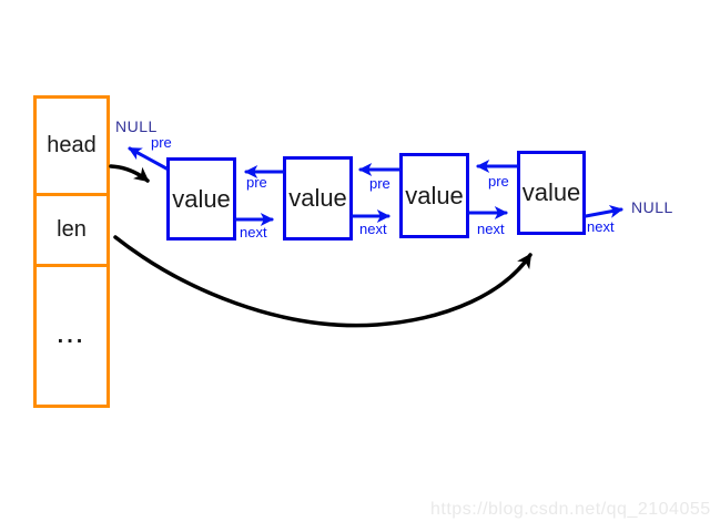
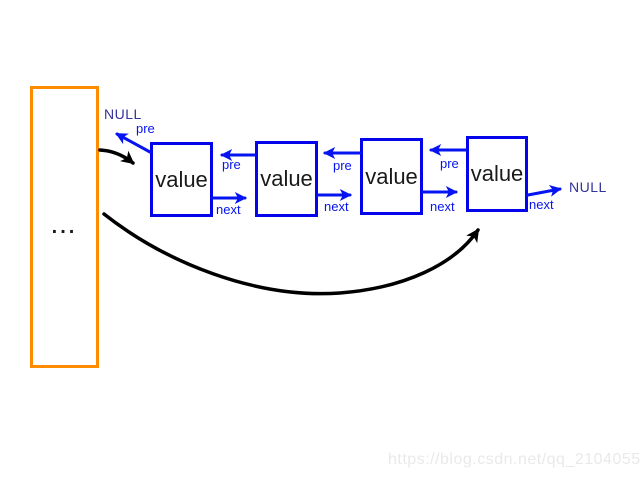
- head
- len
  ...
  value
  value
  value
  value
  NULL
  pre
  pre
  next
  pre
  next
  pre
  next
  next
  NULL
